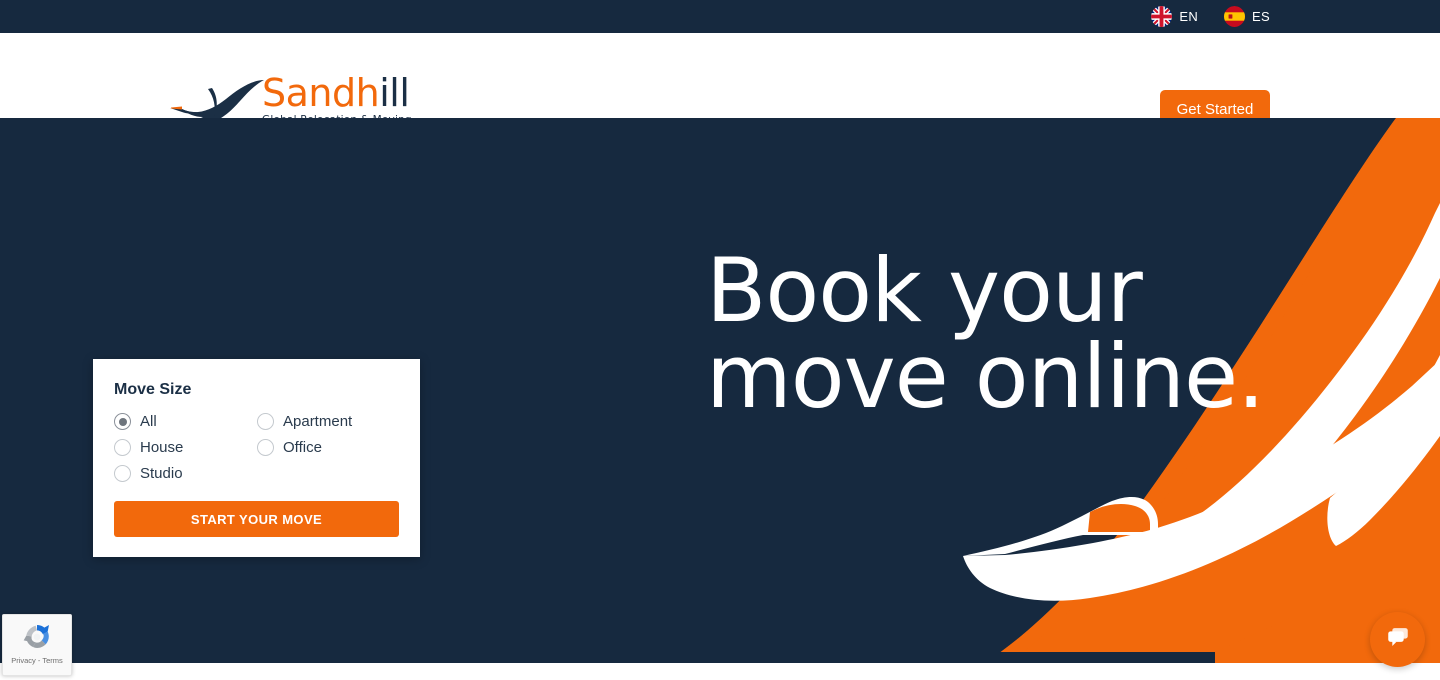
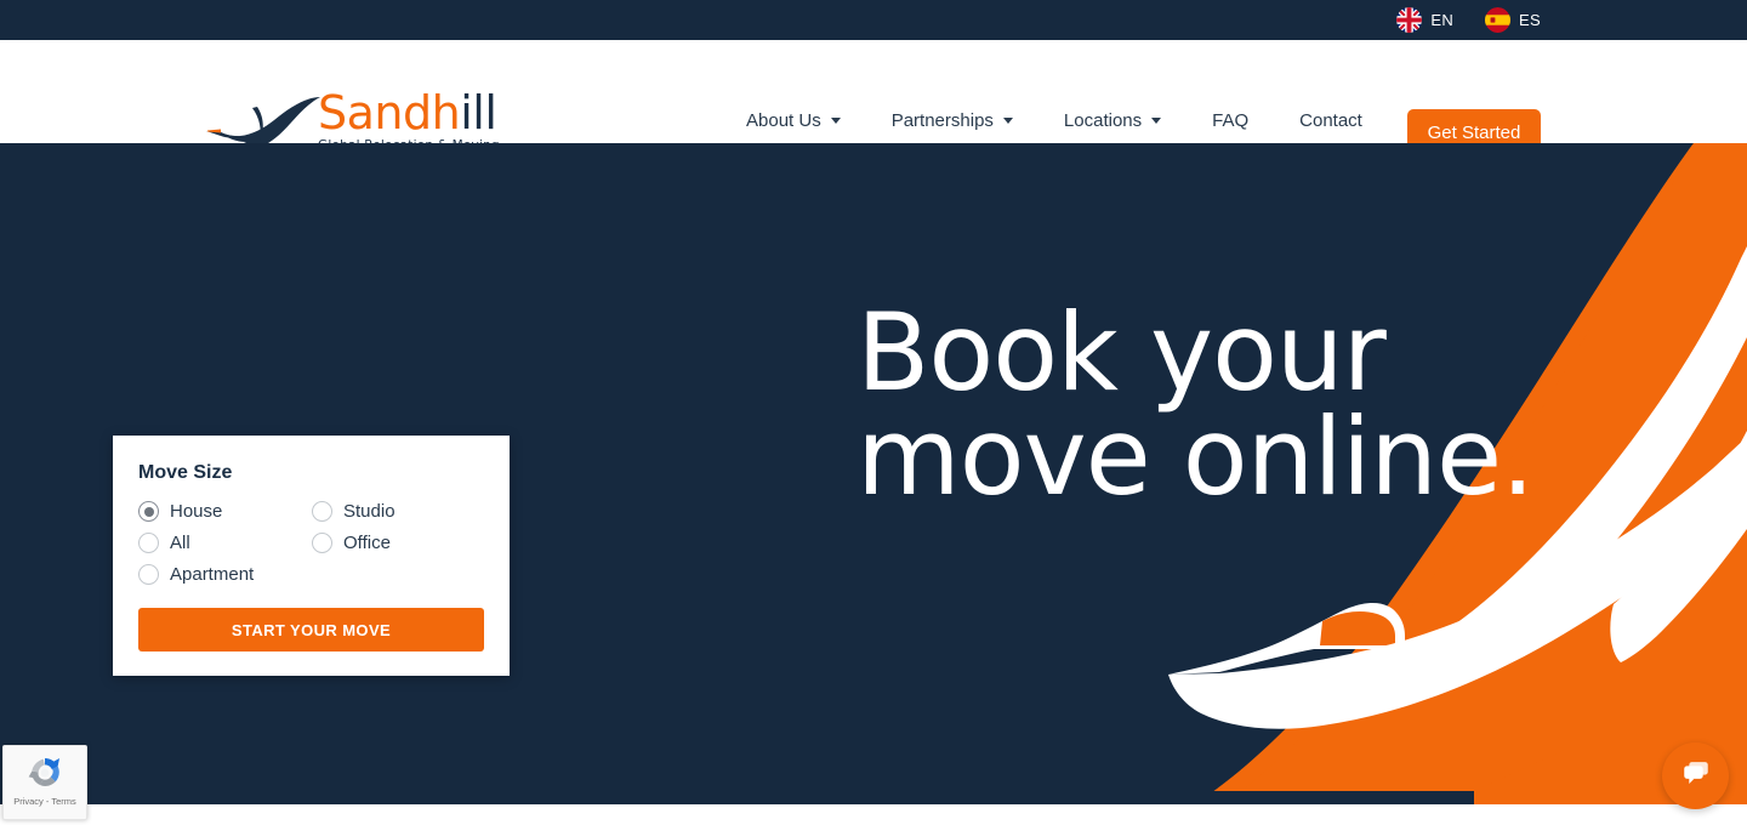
  EN
  ES
  Sandhill
+ About Us
+ Partnerships
+ Locations
+ FAQ
+ Contact
  Get Started
  Book your
  move online.
  Move Size
- All
+ House
- Apartment
+ Studio
- House
+ All
  Office
- Studio
+ Apartment
  START YOUR MOVE
  Privacy - Terms
